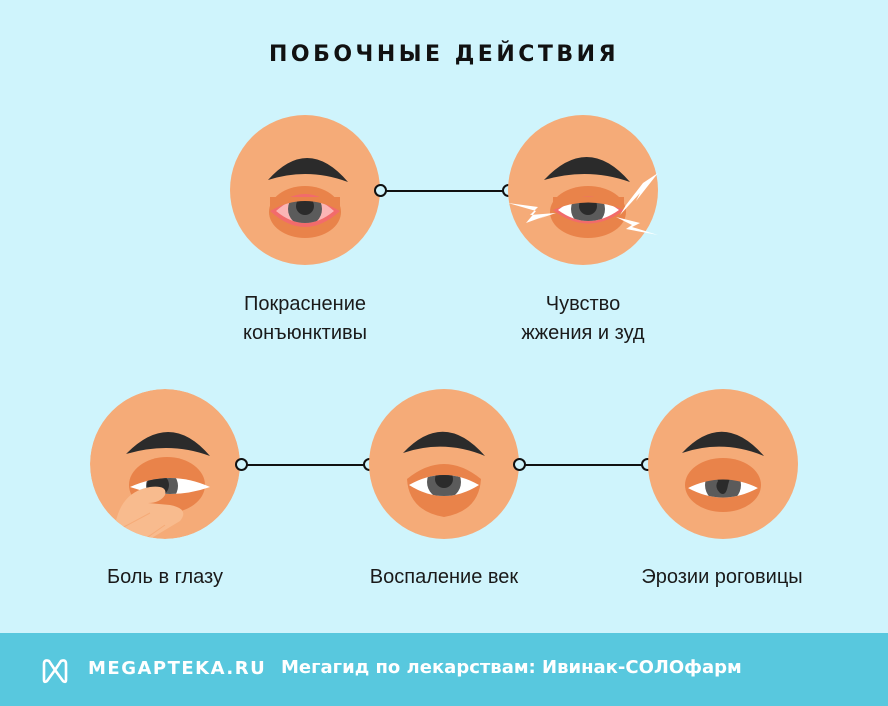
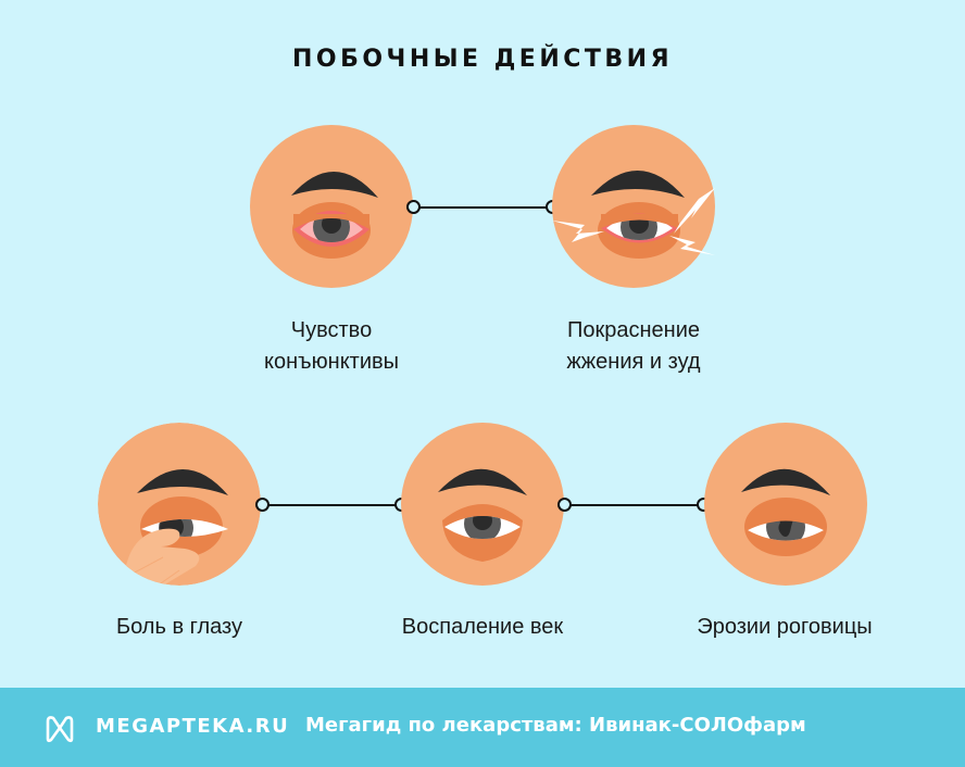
  ПОБОЧНЫЕ ДЕЙСТВИЯ
- Покраснение
+ Чувство
  конъюнктивы
- Чувство
+ Покраснение
  жжения и зуд
  Боль в глазу
  Воспаление век
  Эрозии роговицы
  MEGAPTEKA.RU
  Мегагид по лекарствам: Ивинак-СОЛОфарм
